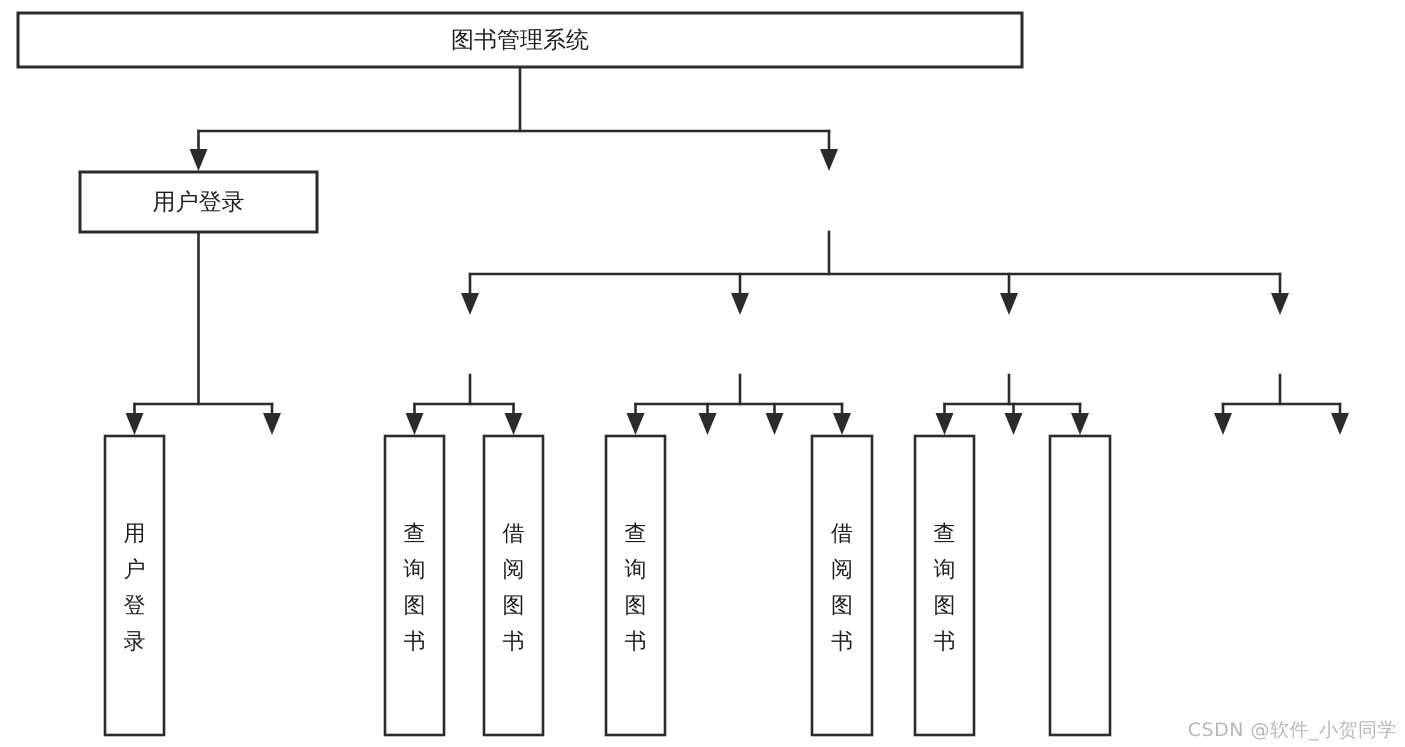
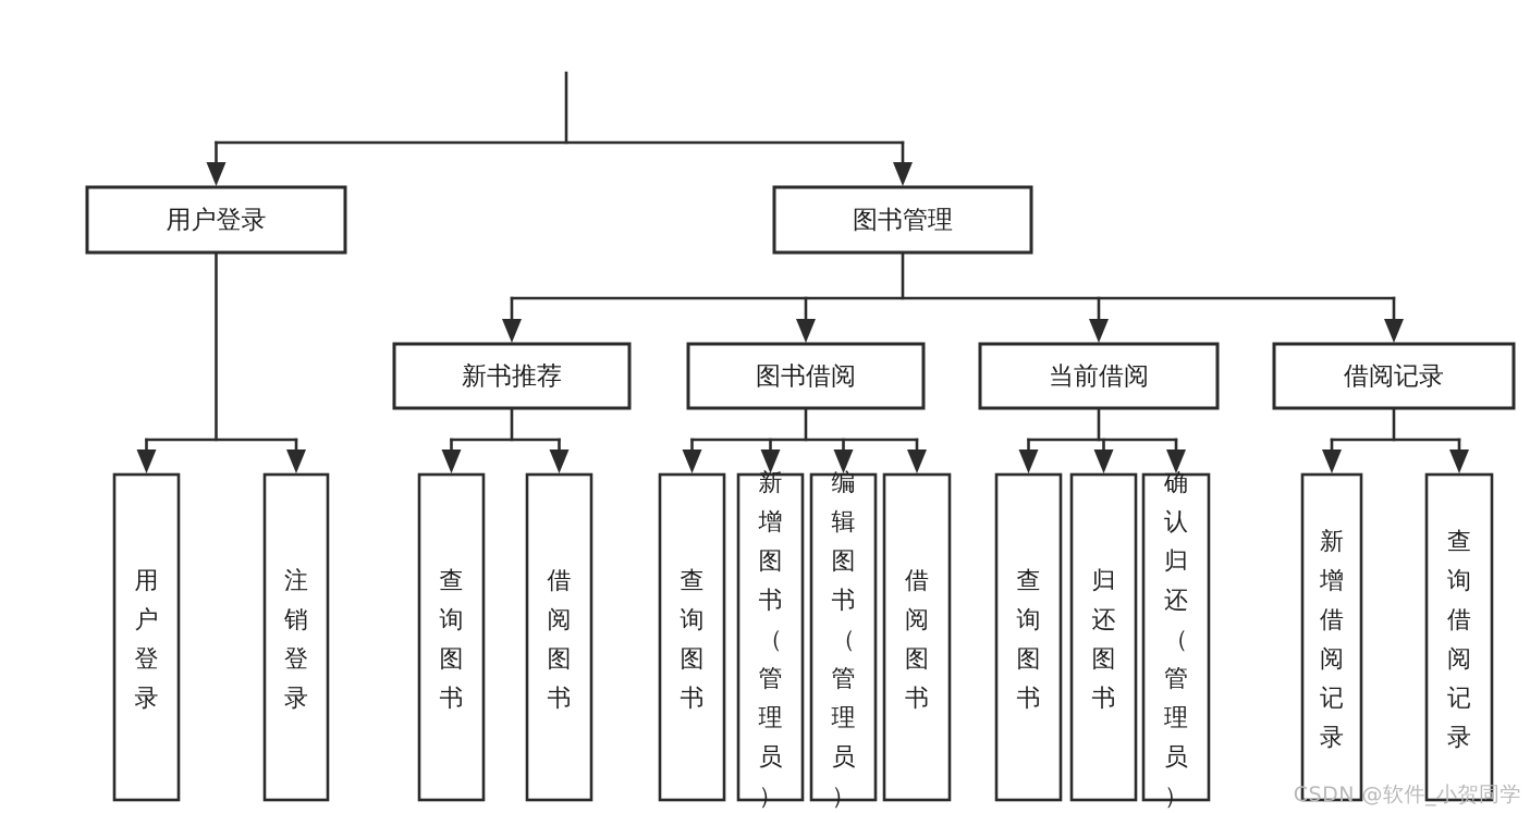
- 图书管理系统
  用户登录
+ 图书管理
+ 新书推荐
+ 图书借阅
+ 当前借阅
+ 借阅记录
  用户登录
+ 注销登录
  查询图书
  借阅图书
  查询图书
+ 新增图书（管理员）
+ 编辑图书（管理员）
  借阅图书
  查询图书
+ 归还图书
+ 确认归还（管理员）
+ 新增借阅记录
+ 查询借阅记录
  CSDN @软件_小贺同学
